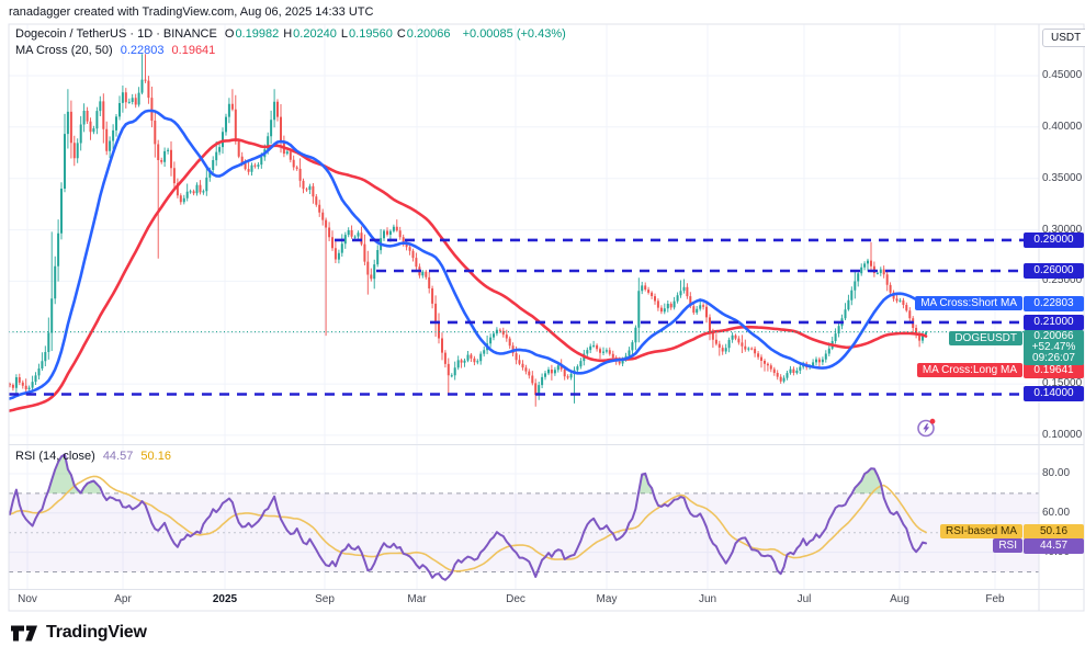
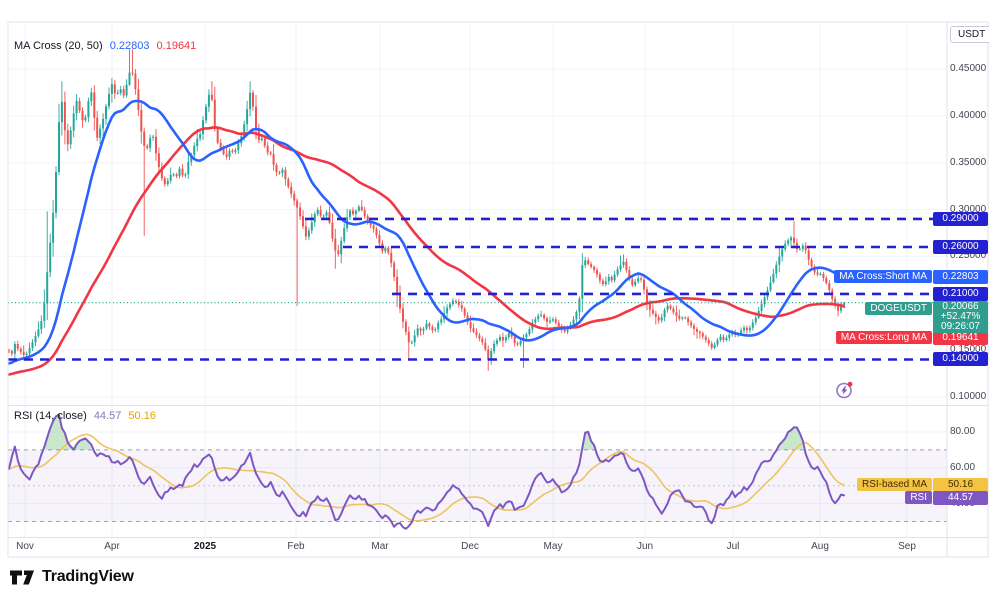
- ranadagger created with TradingView.com, Aug 06, 2025 14:33 UTC
- Dogecoin / TetherUS · 1D · BINANCE O0.19982 H0.20240 L0.19560 C0.20066 +0.00085 (+0.43%)
  MA Cross (20, 50) 0.22803 0.19641
  RSI (14, close) 44.57 50.16
  USDT
  MA Cross:Short MA
  0.22803
  DOGEUSDT
  0.20066
  +52.47%
  09:26:07
  MA Cross:Long MA
  0.19641
  RSI-based MA
  50.16
  RSI
  44.57
  TradingView
  0.45000
  0.40000
  0.35000
  0.30000
  0.25000
  0.15000
  0.10000
  80.00
  60.00
  0.29000
  0.26000
  0.21000
  0.14000
  Nov
  Apr
  2025
- Sep
+ Feb
  Mar
  Dec
  May
  Jun
  Jul
  Aug
- Feb
+ Sep
